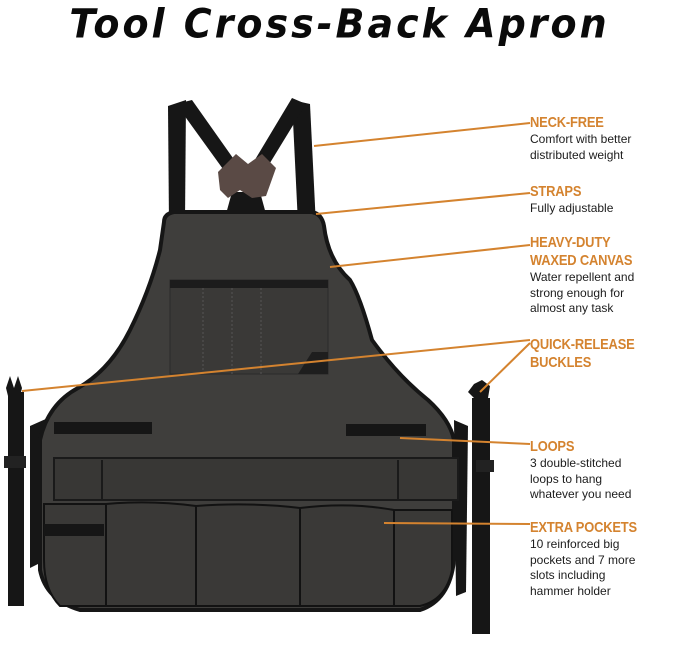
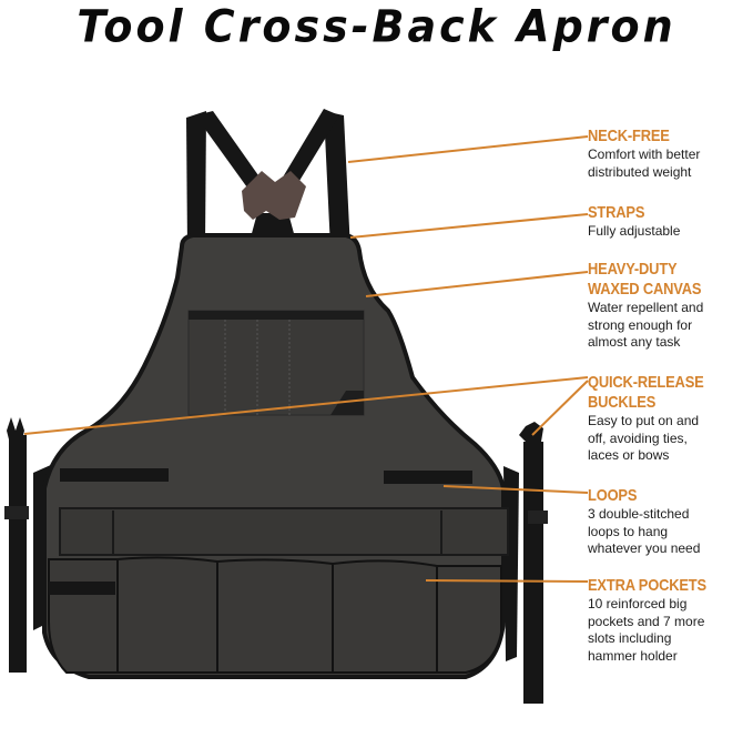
  Tool Cross-Back Apron
  NECK-FREE
  Comfort with better
  distributed weight
  STRAPS
  Fully adjustable
  HEAVY-DUTY
  WAXED CANVAS
  Water repellent and
  strong enough for
  almost any task
  QUICK-RELEASE
  BUCKLES
+ Easy to put on and
+ off, avoiding ties,
+ laces or bows
  LOOPS
  3 double-stitched
  loops to hang
  whatever you need
  EXTRA POCKETS
  10 reinforced big
  pockets and 7 more
  slots including
  hammer holder
